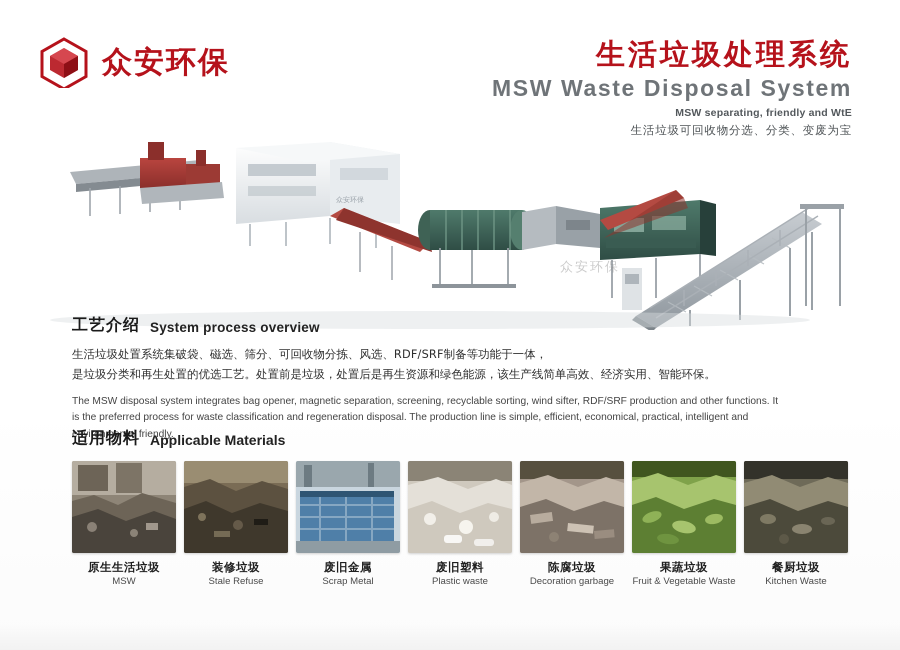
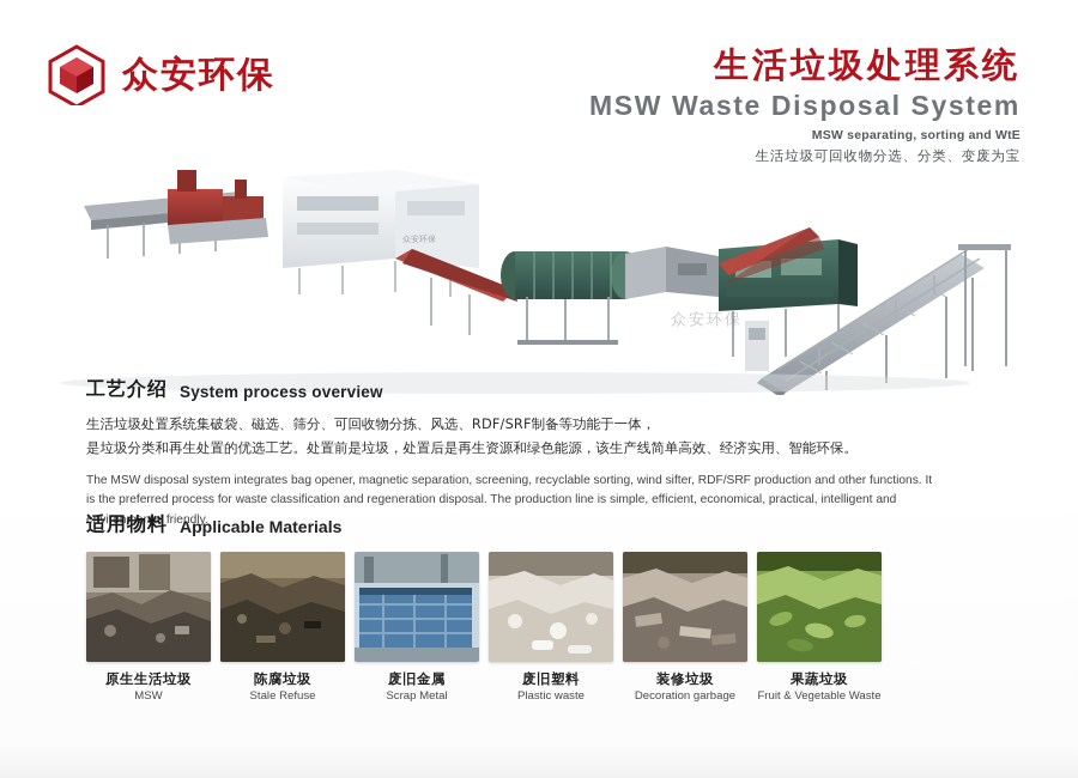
  众安环保
  生活垃圾处理系统
  MSW Waste Disposal System
- MSW separating, friendly and WtE
+ MSW separating, sorting and WtE
  生活垃圾可回收物分选、分类、变废为宝
  众安环保
  众安环保
  工艺介绍
  System process overview
  生活垃圾处置系统集破袋、磁选、筛分、可回收物分拣、风选、RDF/SRF制备等功能于一体，
  是垃圾分类和再生处置的优选工艺。处置前是垃圾，处置后是再生资源和绿色能源，该生产线简单高效、经济实用、智能环保。
  The MSW disposal system integrates bag opener, magnetic separation, screening, recyclable sorting, wind sifter, RDF/SRF production and other functions. It is the preferred process for waste classification and regeneration disposal. The production line is simple, efficient, economical, practical, intelligent and environmental friendly.
  适用物料
  Applicable Materials
  原生生活垃圾
  MSW
- 装修垃圾
+ 陈腐垃圾
  Stale Refuse
  废旧金属
  Scrap Metal
  废旧塑料
  Plastic waste
- 陈腐垃圾
+ 装修垃圾
  Decoration garbage
  果蔬垃圾
  Fruit & Vegetable Waste
- 餐厨垃圾
- Kitchen Waste
